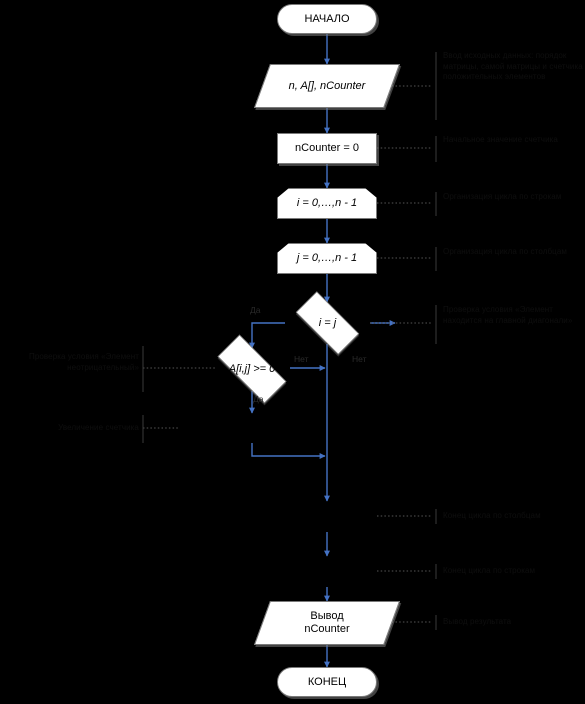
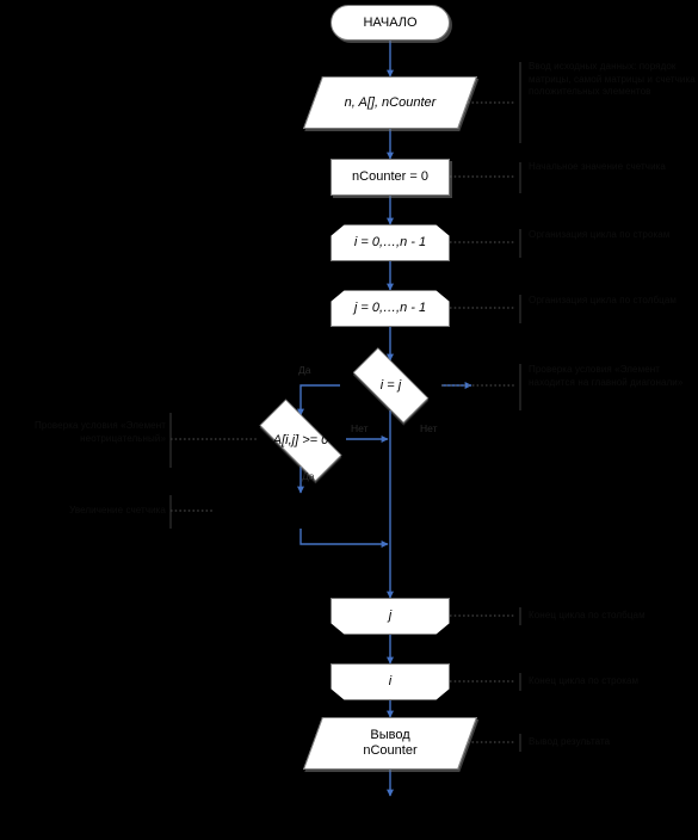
  НАЧАЛО
  n, A[], nCounter
  nCounter = 0
  i = 0,…,n - 1
  j = 0,…,n - 1
  i = j
  A[i,j] >= 0
+ j
+ i
  Вывод
  nCounter
- КОНЕЦ
  Да
  Нет
  Нет
  Да
